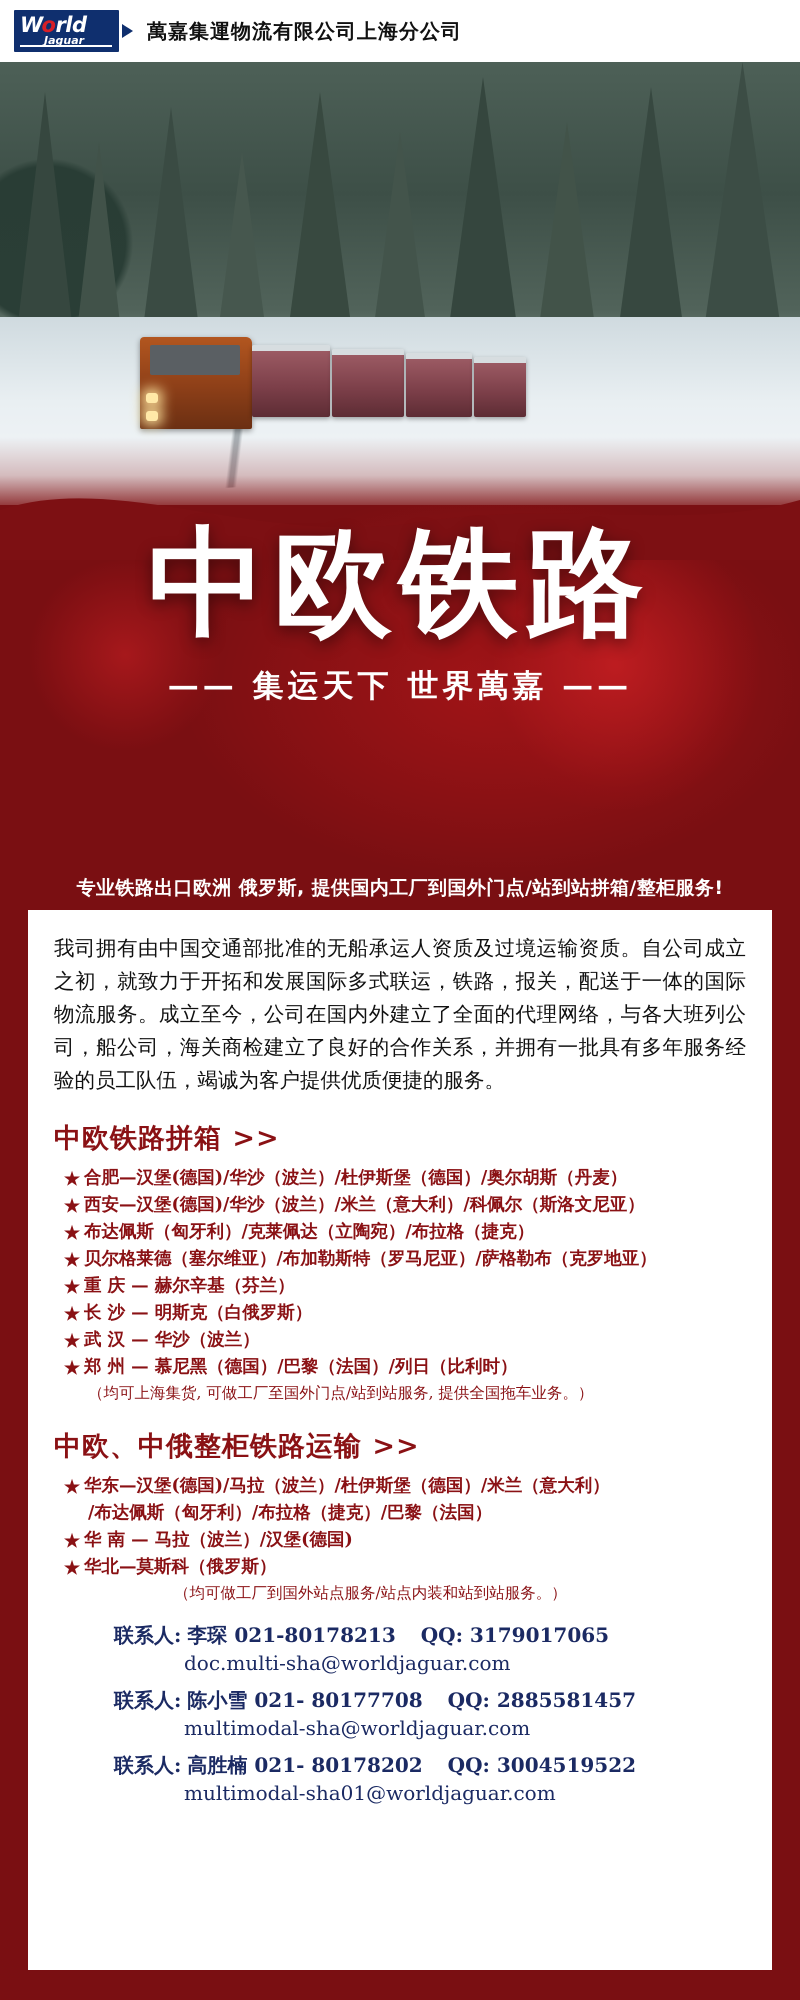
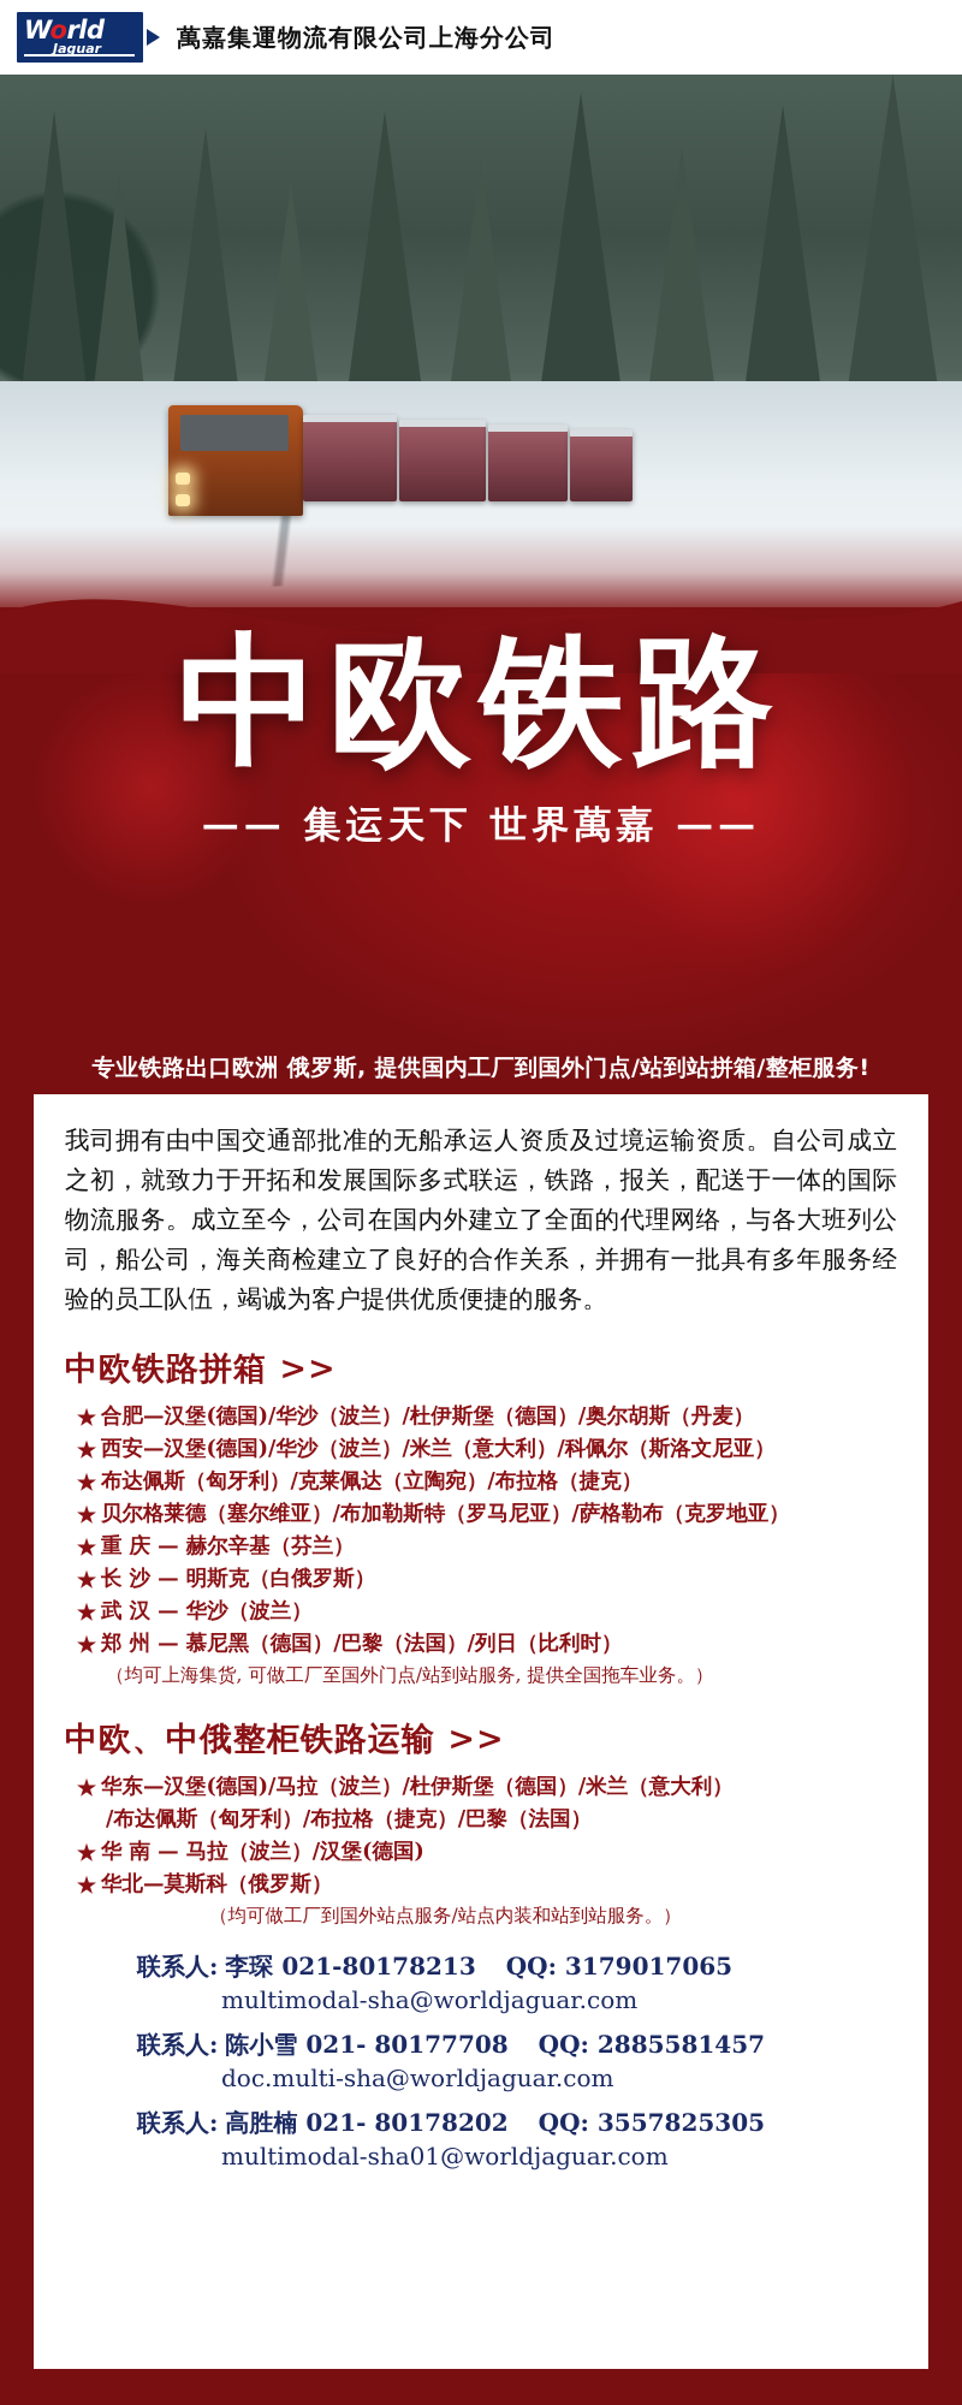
  World
  Jaguar
  萬嘉集運物流有限公司上海分公司
  中欧铁路
  —— 集运天下 世界萬嘉 ——
  专业铁路出口欧洲 俄罗斯, 提供国内工厂到国外门点/站到站拼箱/整柜服务!
  我司拥有由中国交通部批准的无船承运人资质及过境运输资质。自公司成立之初，就致力于开拓和发展国际多式联运，铁路，报关，配送于一体的国际物流服务。成立至今，公司在国内外建立了全面的代理网络，与各大班列公司，船公司，海关商检建立了良好的合作关系，并拥有一批具有多年服务经验的员工队伍，竭诚为客户提供优质便捷的服务。
  中欧铁路拼箱 >>
  ★
  合肥—汉堡(德国)/华沙（波兰）/杜伊斯堡（德国）/奥尔胡斯（丹麦）
  ★
  西安—汉堡(德国)/华沙（波兰）/米兰（意大利）/科佩尔（斯洛文尼亚）
  ★
  布达佩斯（匈牙利）/克莱佩达（立陶宛）/布拉格（捷克）
  ★
  贝尔格莱德（塞尔维亚）/布加勒斯特（罗马尼亚）/萨格勒布（克罗地亚）
  ★
  重 庆 — 赫尔辛基（芬兰）
  ★
  长 沙 — 明斯克（白俄罗斯）
  ★
  武 汉 — 华沙（波兰）
  ★
  郑 州 — 慕尼黑（德国）/巴黎（法国）/列日（比利时）
  （均可上海集货, 可做工厂至国外门点/站到站服务, 提供全国拖车业务。）
  中欧、中俄整柜铁路运输 >>
  ★
  华东—汉堡(德国)/马拉（波兰）/杜伊斯堡（德国）/米兰（意大利）
  /布达佩斯（匈牙利）/布拉格（捷克）/巴黎（法国）
  ★
  华 南 — 马拉（波兰）/汉堡(德国)
  ★
  华北—莫斯科（俄罗斯）
  （均可做工厂到国外站点服务/站点内装和站到站服务。）
  联系人: 李琛 021-80178213 QQ: 3179017065
- doc.multi-sha@worldjaguar.com
+ multimodal-sha@worldjaguar.com
  联系人: 陈小雪 021- 80177708 QQ: 2885581457
- multimodal-sha@worldjaguar.com
+ doc.multi-sha@worldjaguar.com
- 联系人: 高胜楠 021- 80178202 QQ: 3004519522
+ 联系人: 高胜楠 021- 80178202 QQ: 3557825305
  multimodal-sha01@worldjaguar.com
